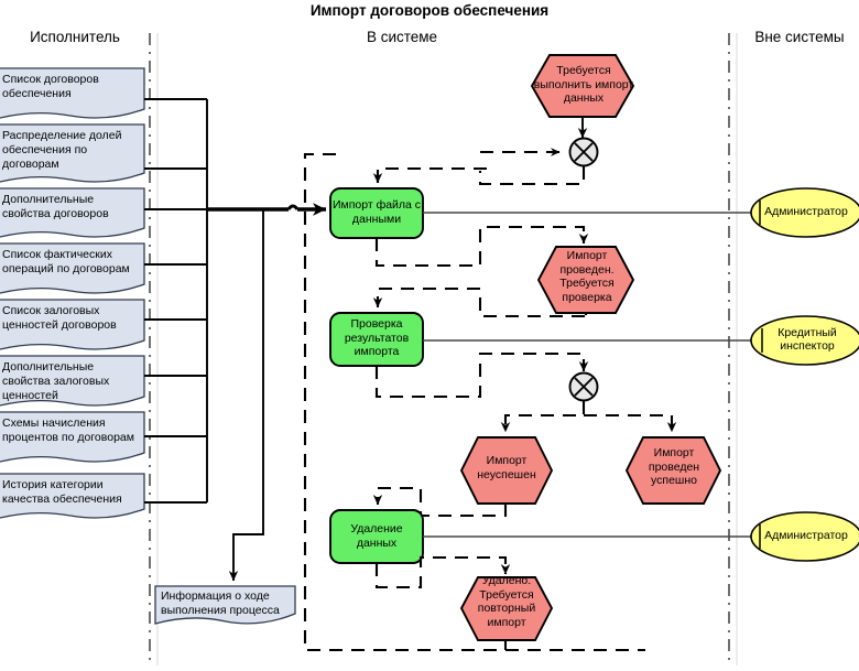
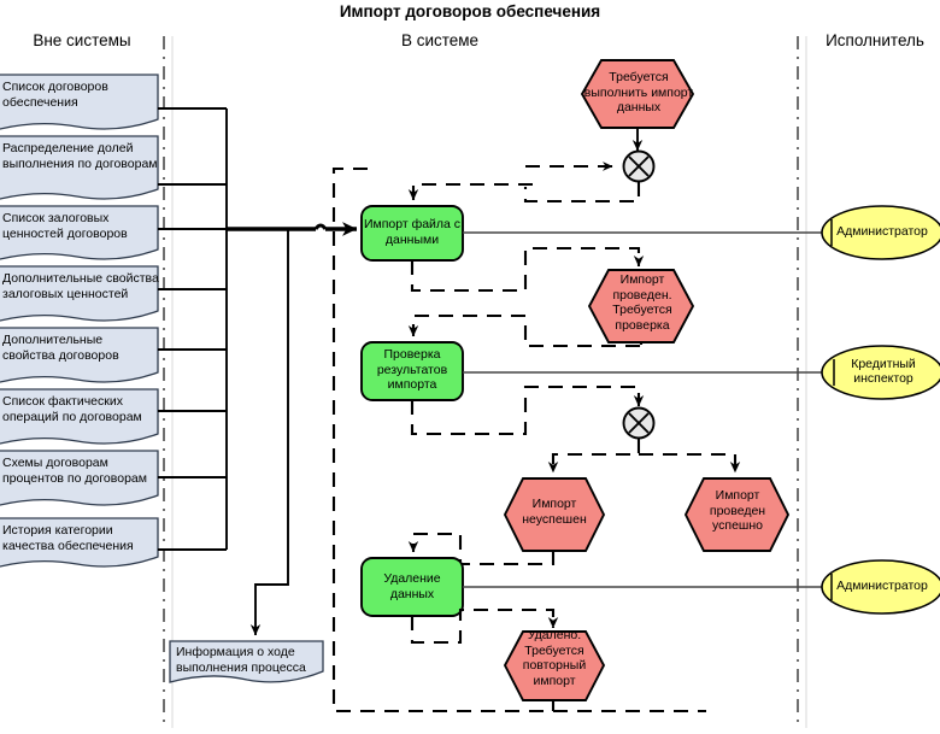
  Импорт договоров обеспечения
- Исполнитель
+ Вне системы
  В системе
- Вне системы
+ Исполнитель
  Список договоров обеспечения
- Распределение долей обеспечения по договорам
+ Распределение долей выполнения по договорам
- Дополнительные свойства договоров
+ Список залоговых ценностей договоров
- Список фактических операций по договорам
+ Дополнительные свойства залоговых ценностей
- Список залоговых ценностей договоров
+ Дополнительные свойства договоров
- Дополнительные свойства залоговых ценностей
+ Список фактических операций по договорам
- Схемы начисления процентов по договорам
+ Схемы договорам процентов по договорам
  История категории качества обеспечения
  Информация о ходе выполнения процесса
  Требуется выполнить импорт данных
  Импорт проведен. Требуется проверка
  Импорт неуспешен
  Импорт проведен успешно
  Удалено. Требуется повторный импорт
  Импорт файла с данными
  Проверка результатов импорта
  Удаление данных
  Администратор
  Кредитный инспектор
  Администратор
